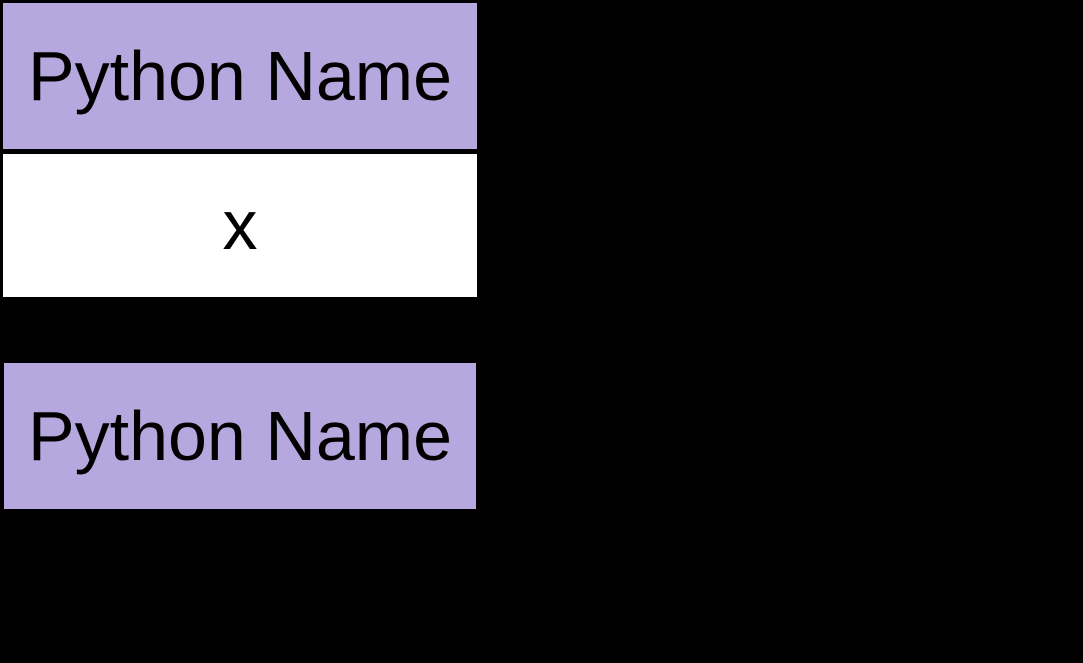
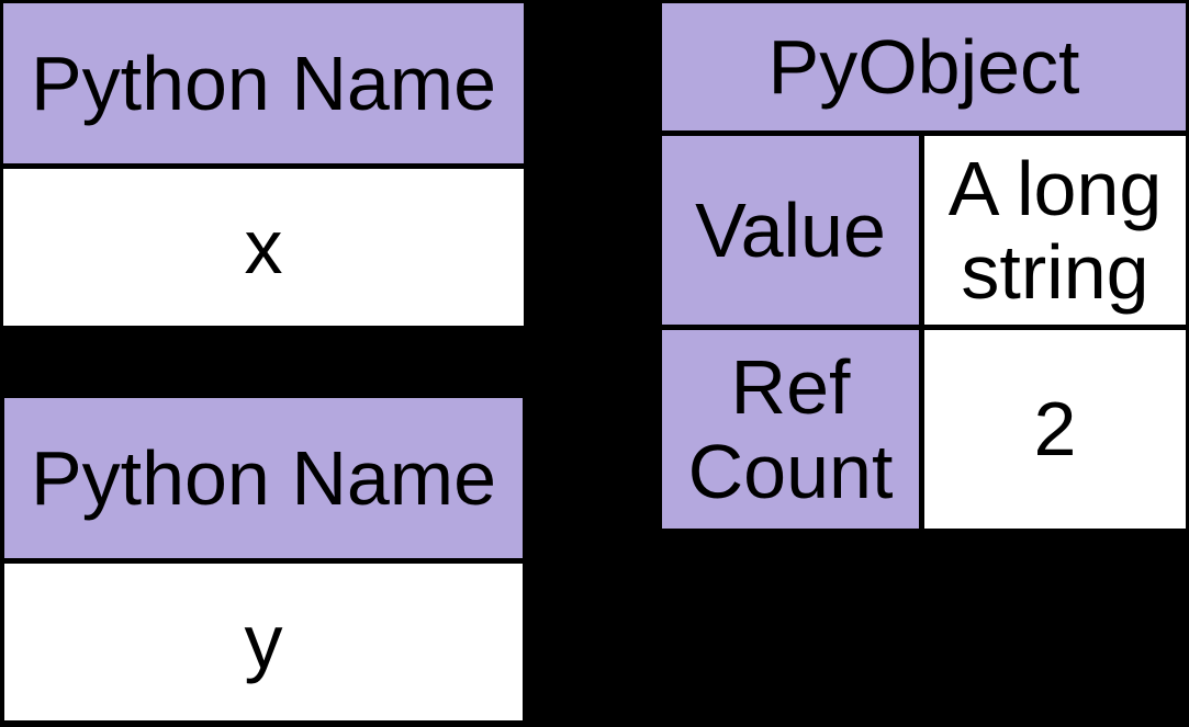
  Python Name
  x
  Python Name
+ y
+ PyObject
+ Value
+ A long string
+ Ref Count
+ 2
